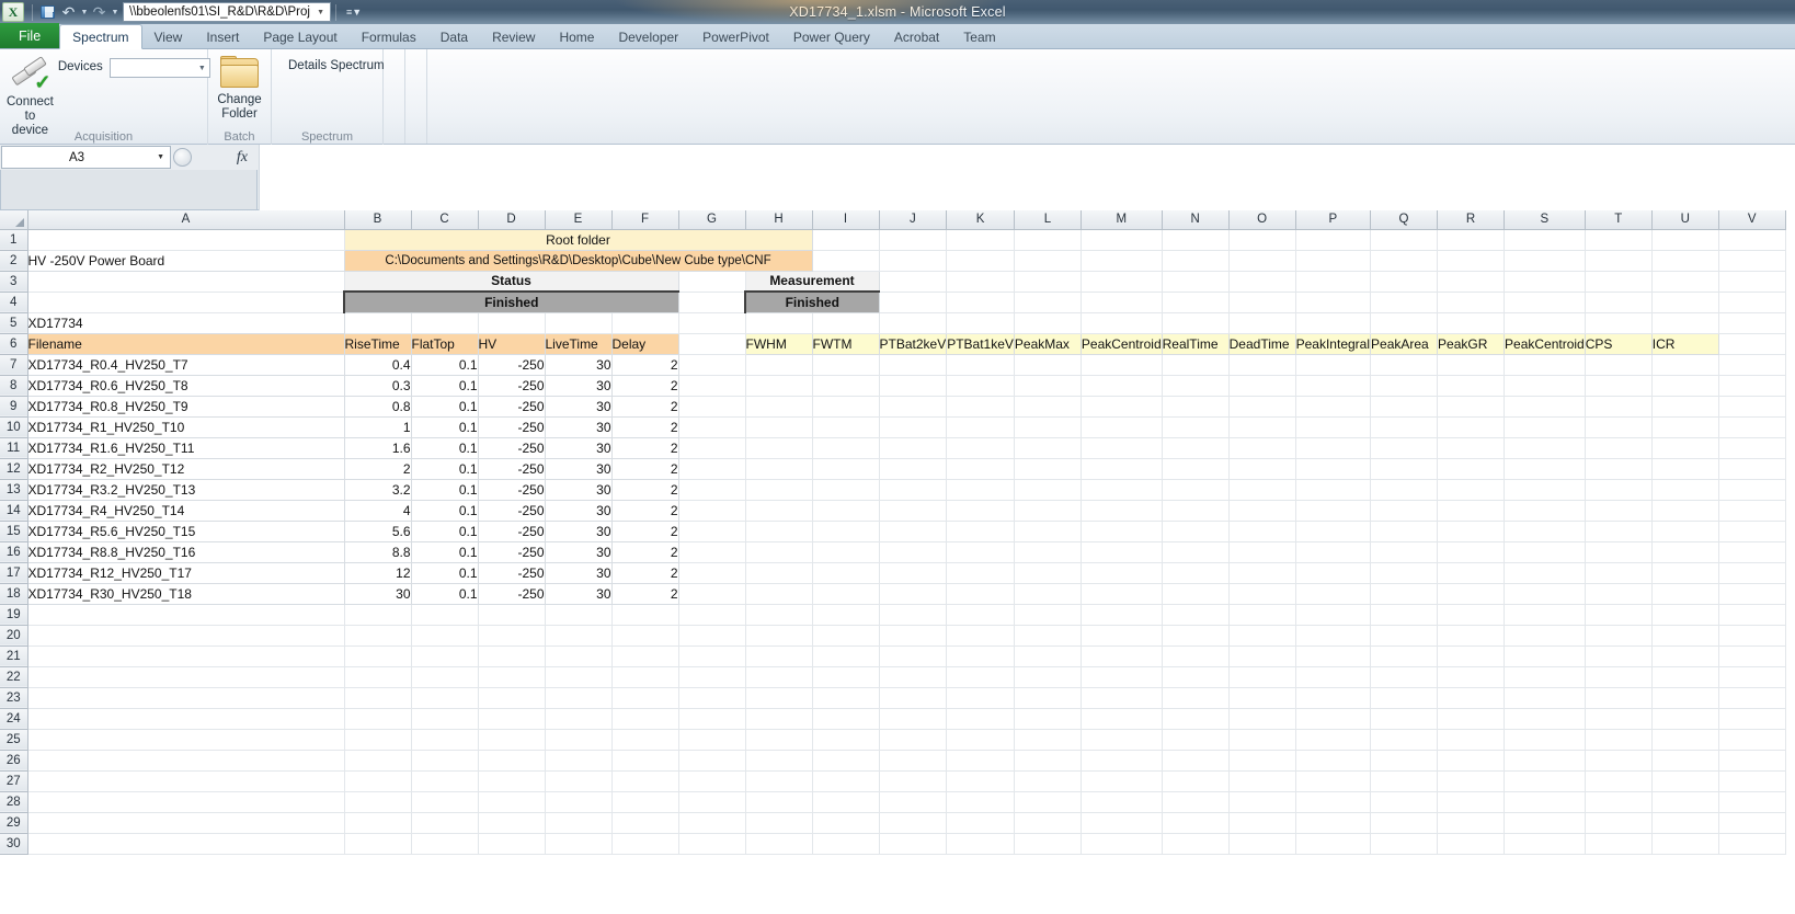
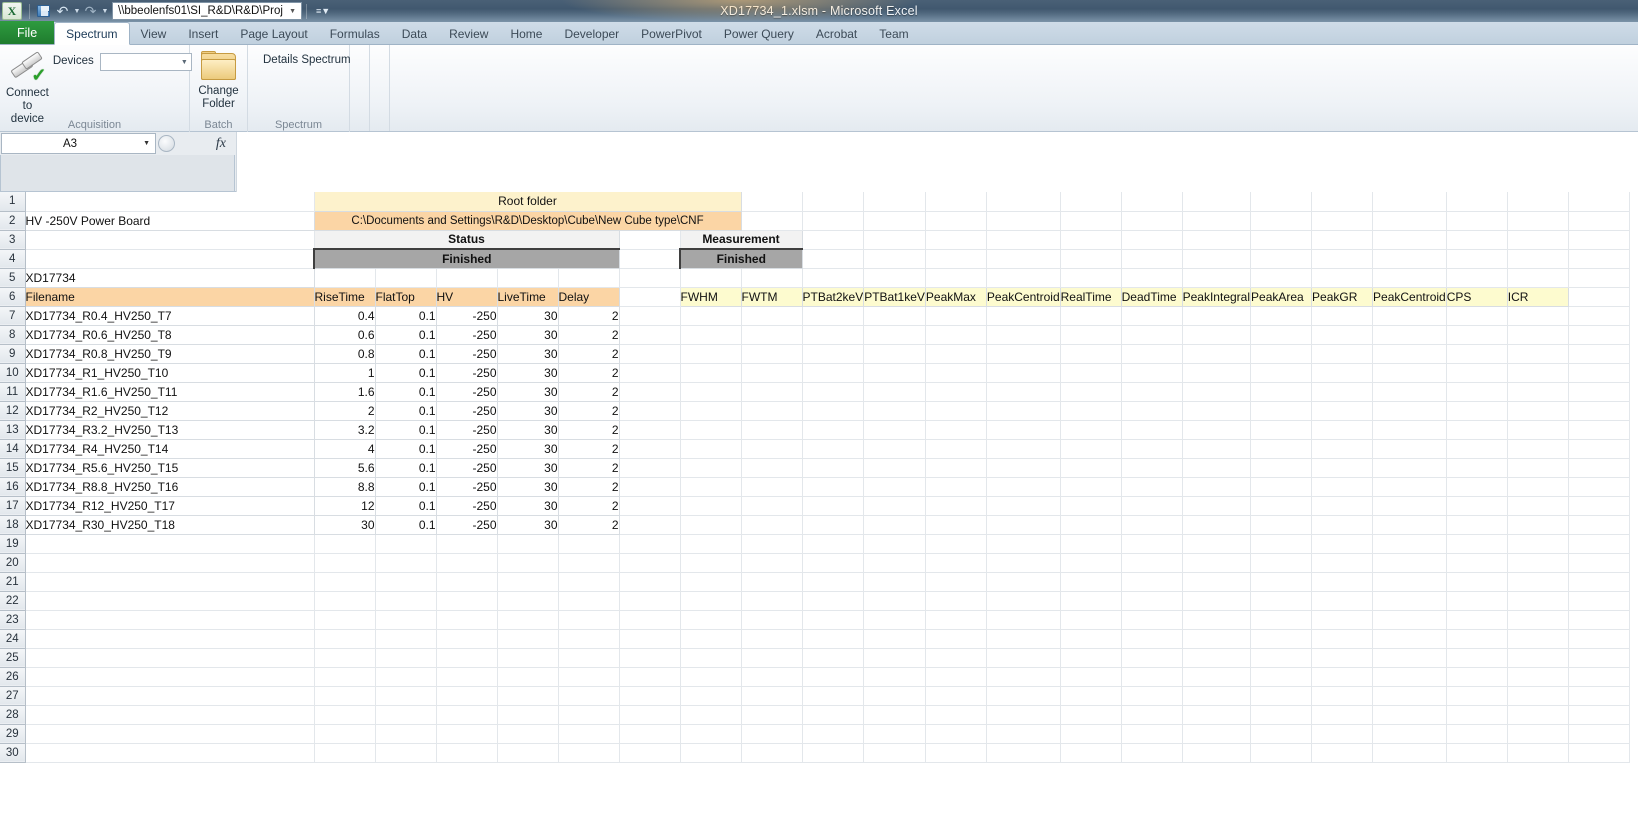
  X
  ↶
  ↷
  \\bbeolenfs01\SI_R&D\R&D\Proj
  ≡▼
  File
  Spectrum
  View
  Insert
  Page Layout
  Formulas
  Data
  Review
  Home
  Developer
  PowerPivot
  Power Query
  Acrobat
  Team
  ✓
  Connect
  to device
  Devices
  Acquisition
  Change
  Folder
  Batch
  Details Spectrum
  Spectrum
  A3
  fx
- 	A	B	C	D	E	F	G	H	I	J	K	L	M	N	O	P	Q	R	S	T	U	V
  1		Root folder
  2	HV -250V Power Board	C:\Documents and Settings\R&D\Desktop\Cube\New Cube type\CNF
  3		Status		Measurement
  4		Finished		Finished
  5	XD17734
  6	Filename	RiseTime	FlatTop	HV	LiveTime	Delay		FWHM	FWTM	PTBat2keV	PTBat1keV	PeakMax	PeakCentroid	RealTime	DeadTime	PeakIntegral	PeakArea	PeakGR	PeakCentroid	CPS	ICR
  7	XD17734_R0.4_HV250_T7	0.4	0.1	-250	30	2
- 8	XD17734_R0.6_HV250_T8	0.3	0.1	-250	30	2
+ 8	XD17734_R0.6_HV250_T8	0.6	0.1	-250	30	2
  9	XD17734_R0.8_HV250_T9	0.8	0.1	-250	30	2
  10	XD17734_R1_HV250_T10	1	0.1	-250	30	2
  11	XD17734_R1.6_HV250_T11	1.6	0.1	-250	30	2
  12	XD17734_R2_HV250_T12	2	0.1	-250	30	2
  13	XD17734_R3.2_HV250_T13	3.2	0.1	-250	30	2
  14	XD17734_R4_HV250_T14	4	0.1	-250	30	2
  15	XD17734_R5.6_HV250_T15	5.6	0.1	-250	30	2
  16	XD17734_R8.8_HV250_T16	8.8	0.1	-250	30	2
  17	XD17734_R12_HV250_T17	12	0.1	-250	30	2
  18	XD17734_R30_HV250_T18	30	0.1	-250	30	2
  19
  20
  21
  22
  23
  24
  25
  26
  27
  28
  29
  30
